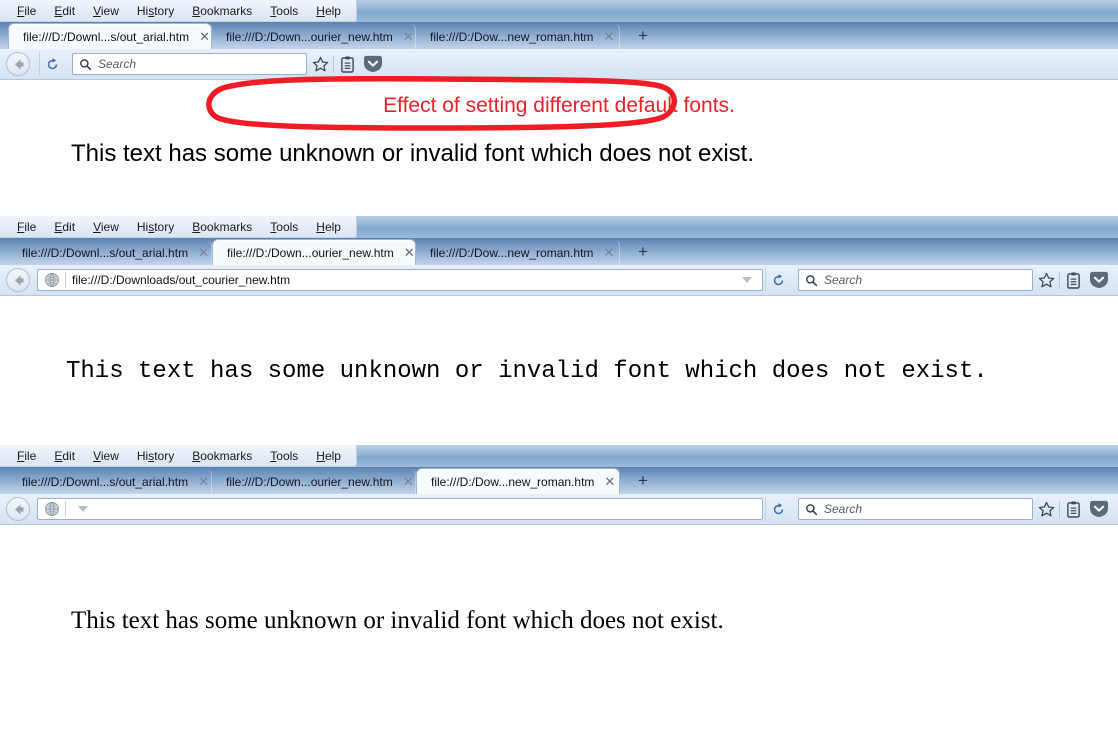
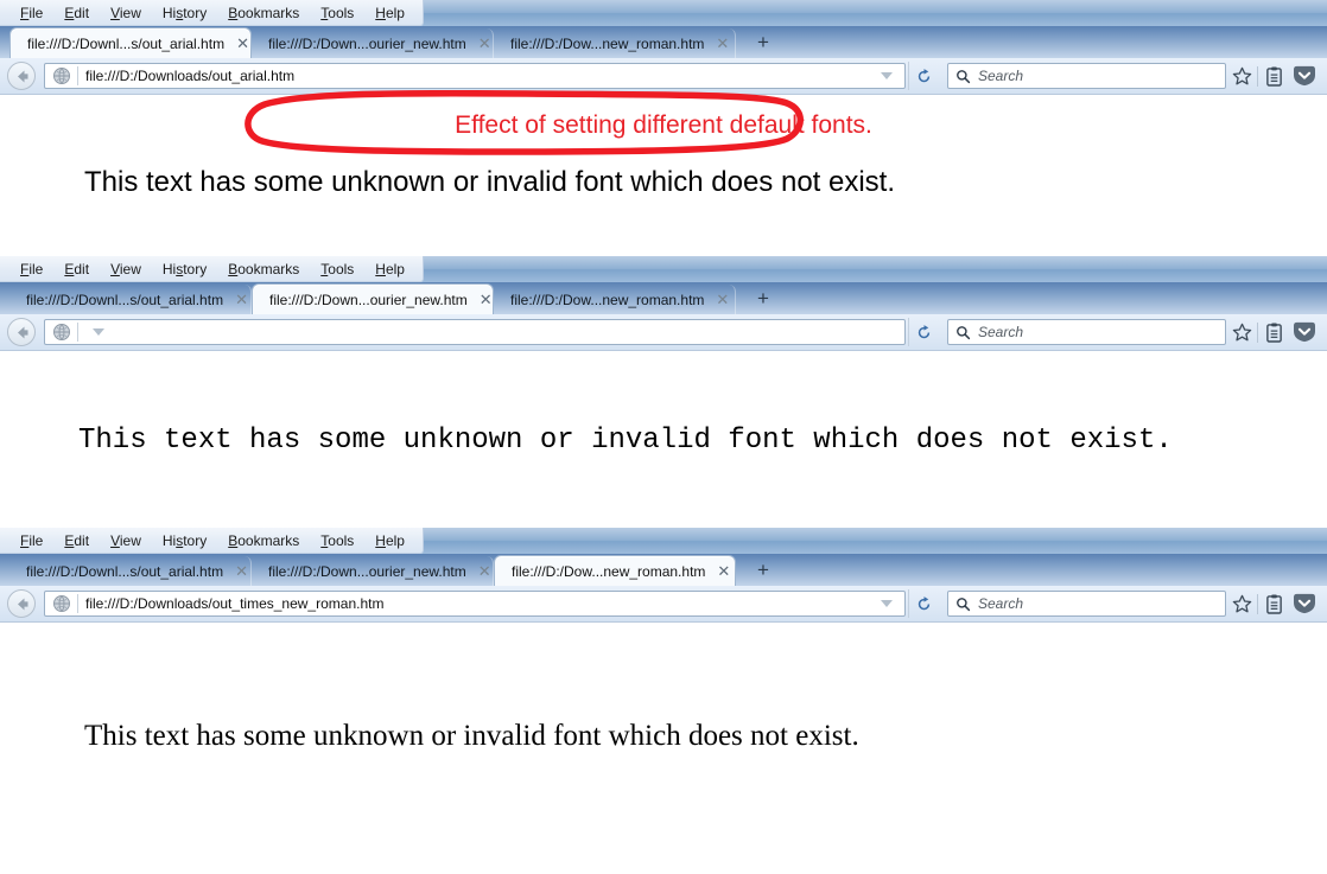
  File
  Edit
  View
  History
  Bookmarks
  Tools
  Help
  file:///D:/Downl...s/out_arial.htm
  ✕
  file:///D:/Down...ourier_new.htm
  ✕
  file:///D:/Dow...new_roman.htm
  ✕
  +
+ file:///D:/Downloads/out_arial.htm
  Search
  Effect of setting different defaul fonts.
  This text has some unknown or invalid font which does not exist.
  File
  Edit
  View
  History
  Bookmarks
  Tools
  Help
  file:///D:/Downl...s/out_arial.htm
  ✕
  file:///D:/Down...ourier_new.htm
  ✕
  file:///D:/Dow...new_roman.htm
  ✕
  +
- file:///D:/Downloads/out_courier_new.htm
  Search
  This text has some unknown or invalid font which does not exist.
  File
  Edit
  View
  History
  Bookmarks
  Tools
  Help
  file:///D:/Downl...s/out_arial.htm
  ✕
  file:///D:/Down...ourier_new.htm
  ✕
  file:///D:/Dow...new_roman.htm
  ✕
  +
+ file:///D:/Downloads/out_times_new_roman.htm
  Search
  This text has some unknown or invalid font which does not exist.
